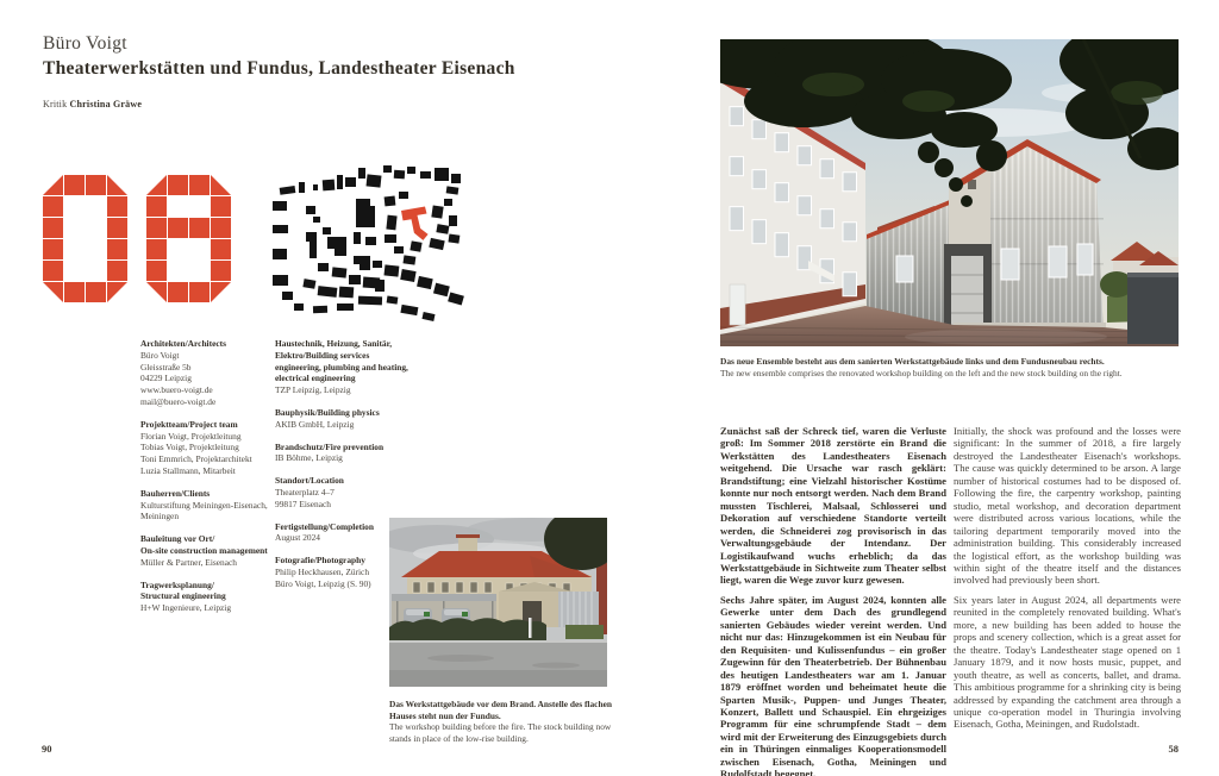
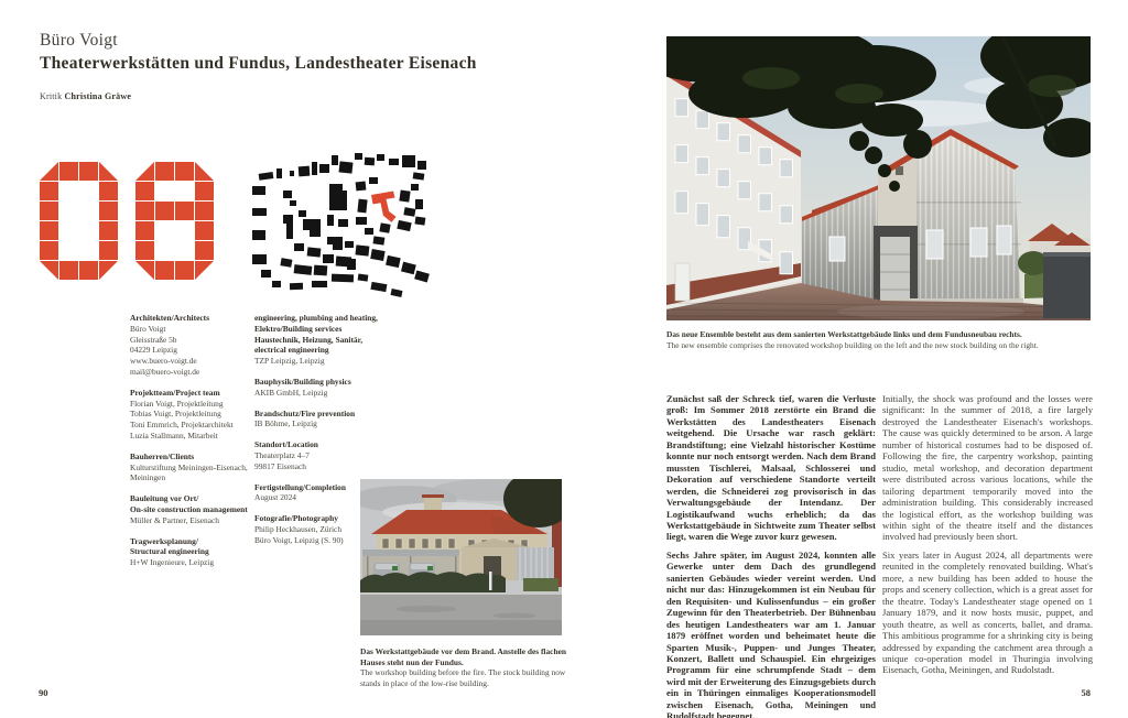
  Büro Voigt
  Theaterwerkstätten und Fundus, Landestheater Eisenach
  Kritik Christina Gräwe
  Architekten/Architects
  Büro Voigt
  Gleisstraße 5b
  04229 Leipzig
  www.buero-voigt.de
  mail@buero-voigt.de
  Projektteam/Project team
  Florian Voigt, Projektleitung
  Tobias Voigt, Projektleitung
  Toni Emmrich, Projektarchitekt
  Luzia Stallmann, Mitarbeit
  Bauherren/Clients
  Kulturstiftung Meiningen-Eisenach,
  Meiningen
  Bauleitung vor Ort/
  On-site construction management
  Müller & Partner, Eisenach
  Tragwerksplanung/
  Structural engineering
  H+W Ingenieure, Leipzig
- Haustechnik, Heizung, Sanitär,
+ engineering, plumbing and heating,
  Elektro/Building services
- engineering, plumbing and heating,
+ Haustechnik, Heizung, Sanitär,
  electrical engineering
  TZP Leipzig, Leipzig
  Bauphysik/Building physics
  AKIB GmbH, Leipzig
  Brandschutz/Fire prevention
  IB Böhme, Leipzig
  Standort/Location
  Theaterplatz 4–7
  99817 Eisenach
  Fertigstellung/Completion
  August 2024
  Fotografie/Photography
  Philip Heckhausen, Zürich
  Büro Voigt, Leipzig (S. 90)
  Das Werkstattgebäude vor dem Brand. Anstelle des flachen Hauses steht nun der Fundus.
  The workshop building before the fire. The stock building now stands in place of the low-rise building.
  90
  Das neue Ensemble besteht aus dem sanierten Werkstattgebäude links und dem Fundusneubau rechts.
  The new ensemble comprises the renovated workshop building on the left and the new stock building on the right.
  Zunächst saß der Schreck tief, waren die Verluste groß: Im Sommer 2018 zerstörte ein Brand die Werkstätten des Landestheaters Eisenach weitgehend. Die Ursache war rasch geklärt: Brandstiftung; eine Vielzahl historischer Kostüme konnte nur noch entsorgt werden. Nach dem Brand mussten Tischlerei, Malsaal, Schlosserei und Dekoration auf verschiedene Standorte verteilt werden, die Schneiderei zog provisorisch in das Verwaltungsgebäude der Intendanz. Der Logistikaufwand wuchs erheblich; da das Werkstattgebäude in Sichtweite zum Theater selbst liegt, waren die Wege zuvor kurz gewesen.
  Sechs Jahre später, im August 2024, konnten alle Gewerke unter dem Dach des grundlegend sanierten Gebäudes wieder vereint werden. Und nicht nur das: Hinzugekommen ist ein Neubau für den Requisiten- und Kulissenfundus – ein großer Zugewinn für den Theaterbetrieb. Der Bühnenbau des heutigen Landestheaters war am 1. Januar 1879 eröffnet worden und beheimatet heute die Sparten Musik-, Puppen- und Junges Theater, Konzert, Ballett und Schauspiel. Ein ehrgeiziges Programm für eine schrumpfende Stadt – dem wird mit der Erweiterung des Einzugsgebiets durch ein in Thüringen einmaliges Kooperationsmodell zwischen Eisenach, Gotha, Meiningen und Rudolfstadt begegnet.
  Initially, the shock was profound and the losses were significant: In the summer of 2018, a fire largely destroyed the Landestheater Eisenach's workshops. The cause was quickly determined to be arson. A large number of historical costumes had to be disposed of. Following the fire, the carpentry workshop, painting studio, metal workshop, and decoration department were distributed across various locations, while the tailoring department temporarily moved into the administration building. This considerably increased the logistical effort, as the workshop building was within sight of the theatre itself and the distances involved had previously been short.
  Six years later in August 2024, all departments were reunited in the completely renovated building. What's more, a new building has been added to house the props and scenery collection, which is a great asset for the theatre. Today's Landestheater stage opened on 1 January 1879, and it now hosts music, puppet, and youth theatre, as well as concerts, ballet, and drama. This ambitious programme for a shrinking city is being addressed by expanding the catchment area through a unique co-operation model in Thuringia involving Eisenach, Gotha, Meiningen, and Rudolstadt.
  58
